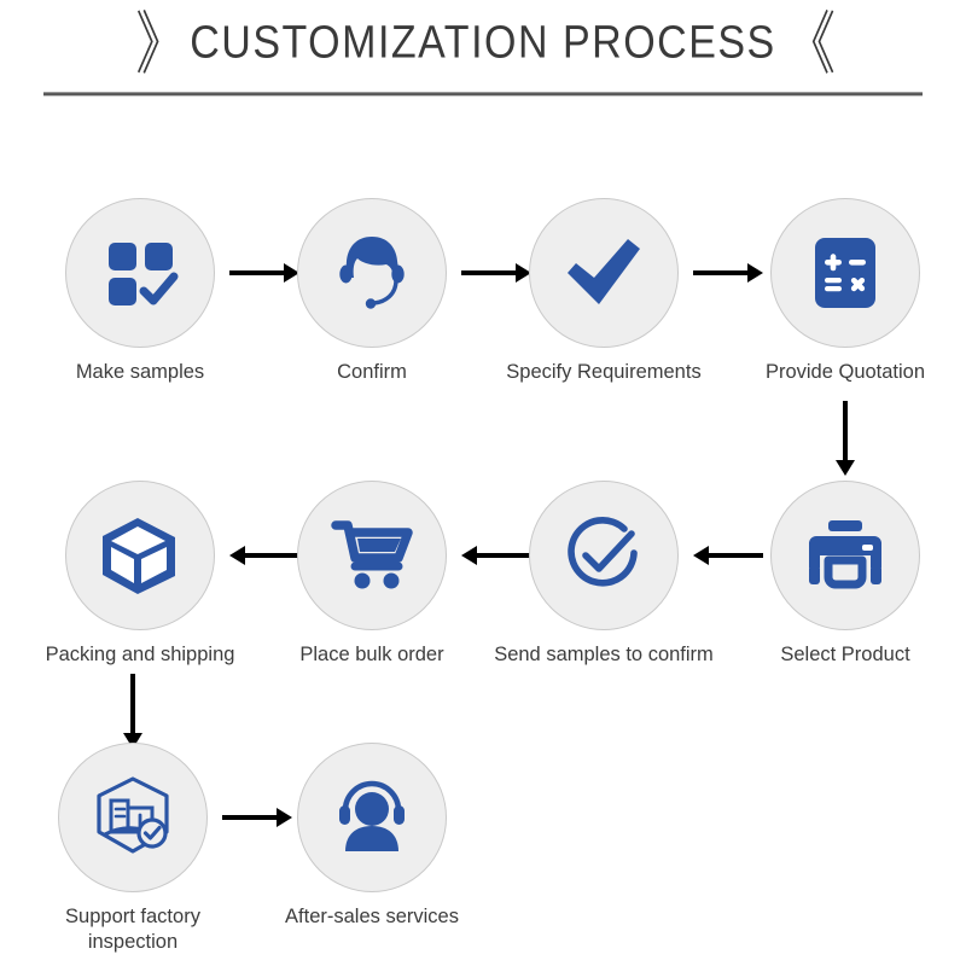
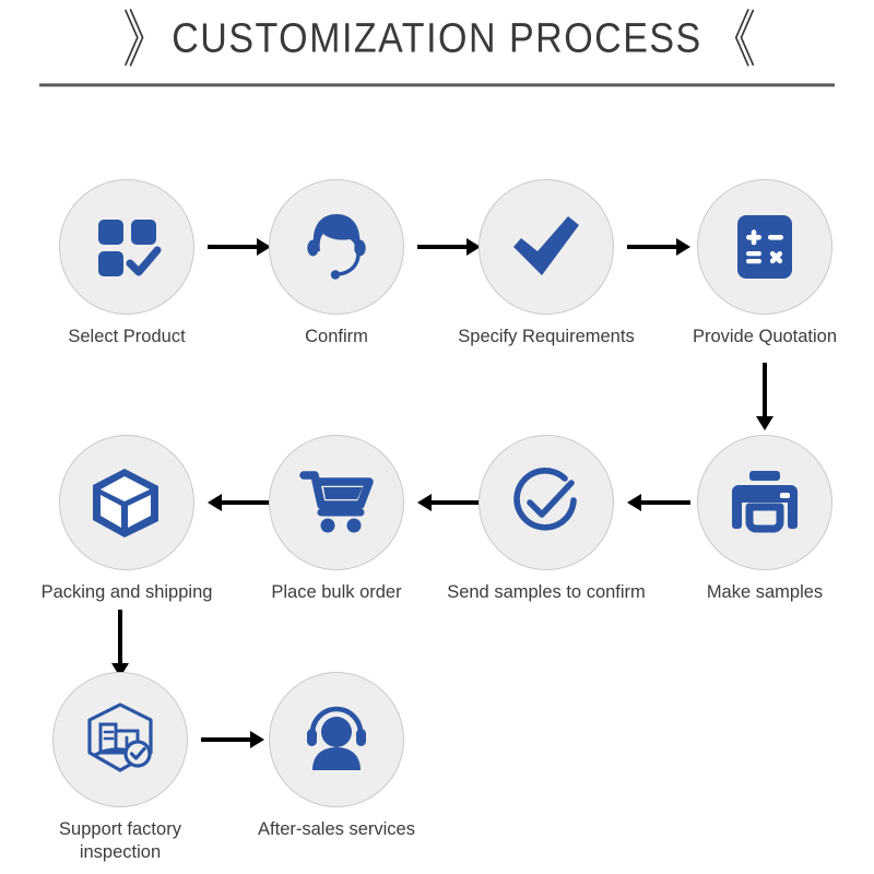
  》
  CUSTOMIZATION PROCESS
  《
- Make samples
+ Select Product
  Confirm
  Specify Requirements
  Provide Quotation
  Packing and shipping
  Place bulk order
  Send samples to confirm
- Select Product
+ Make samples
  Support factory
  inspection
  After-sales services
